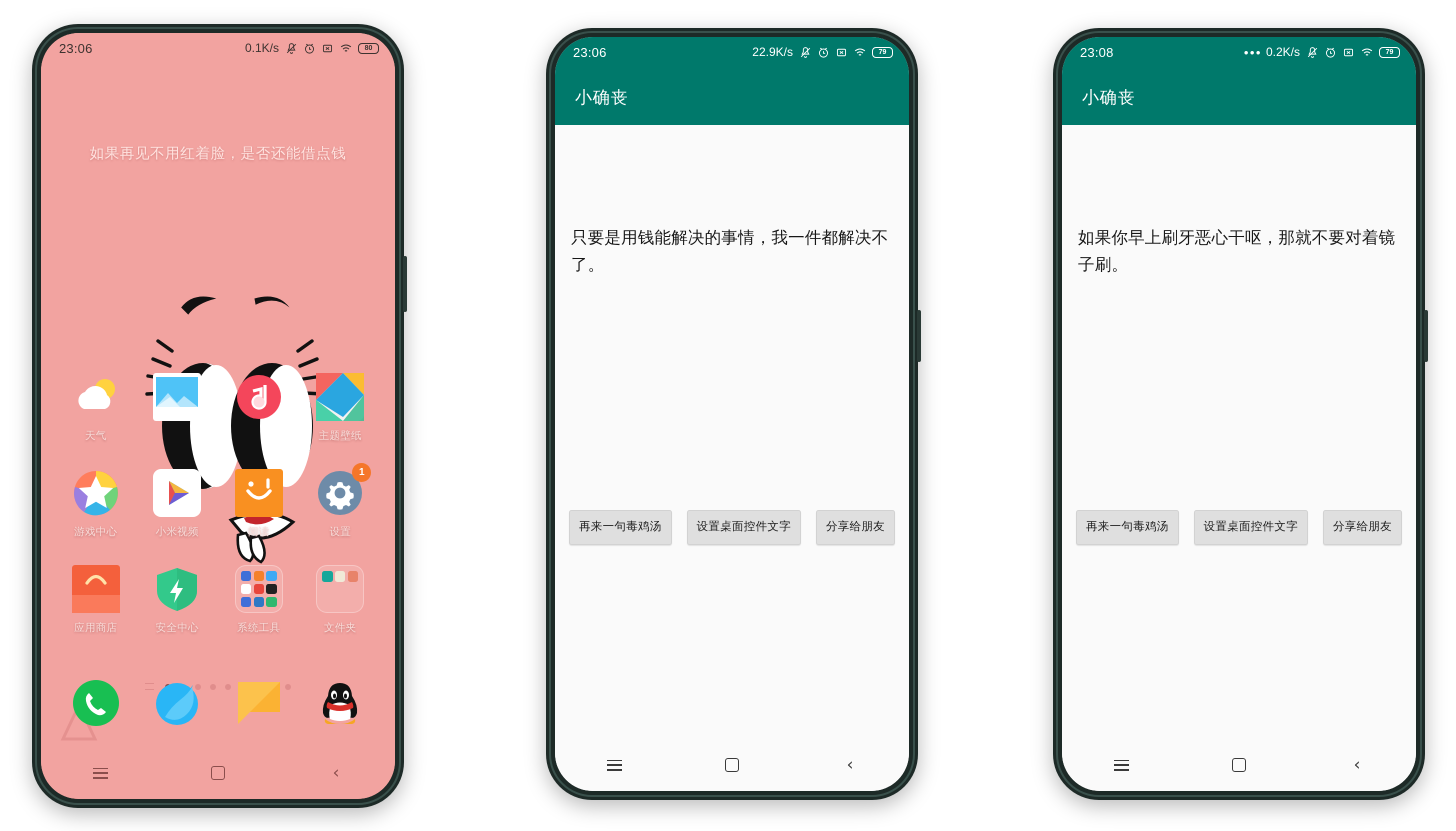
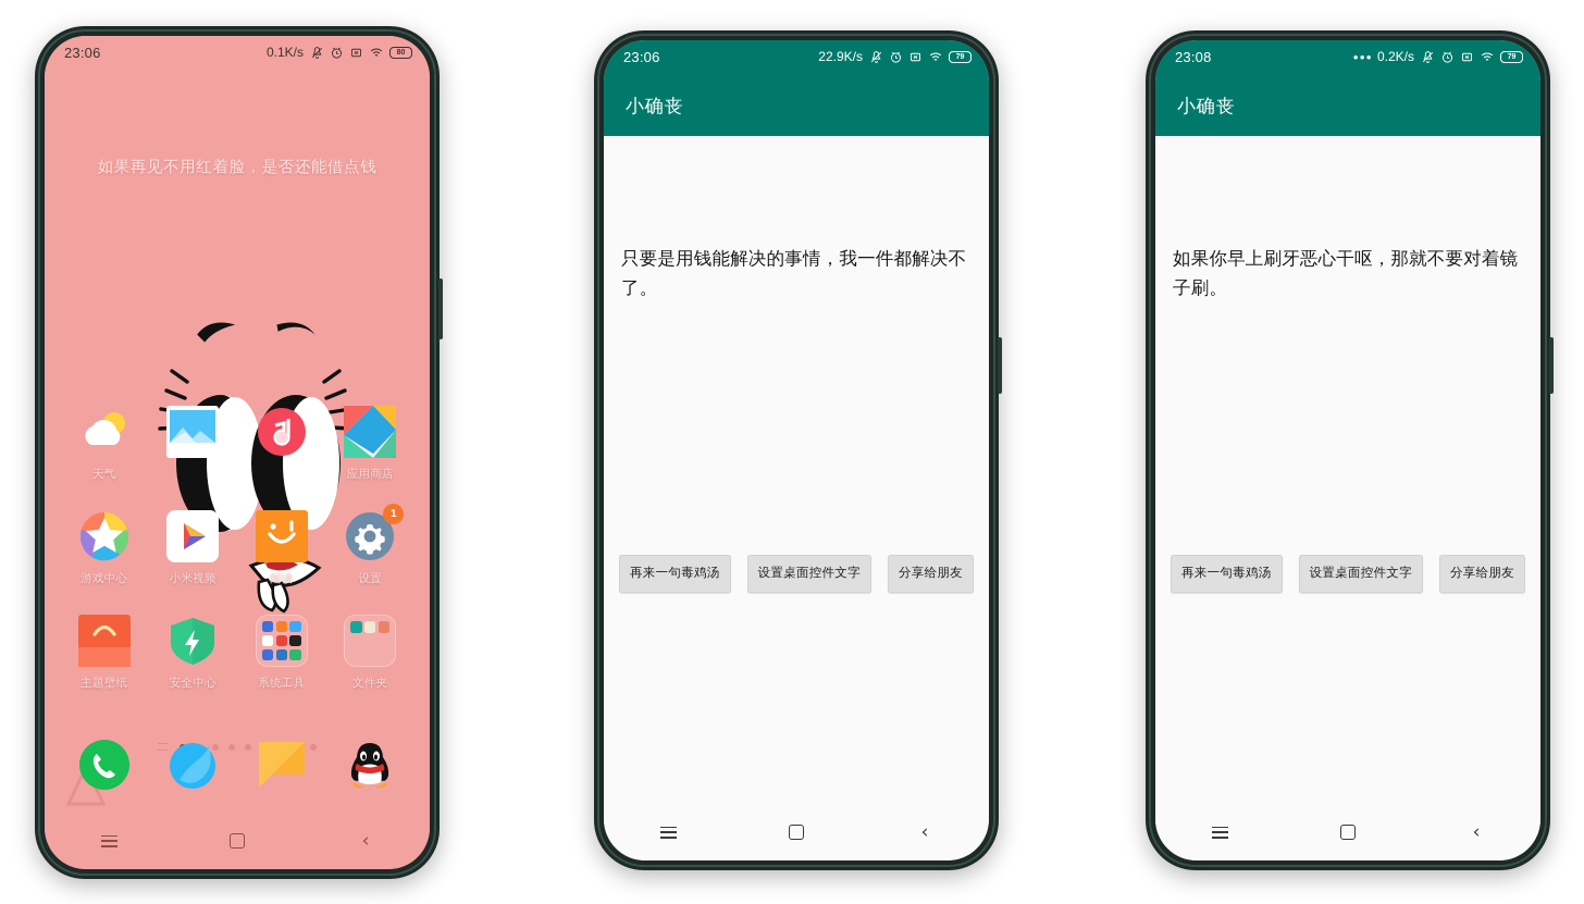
  23:06
  0.1K/s
  如果再见不用红着脸，是否还能借点钱
  天气
- 主题壁纸
+ 应用商店
  游戏中心
  小米视频
  阅读
  1
  设置
- 应用商店
+ 主题壁纸
  安全中心
  系统工具
  文件夹
  ‹
  23:06
  22.9K/s
  小确丧
  只要是用钱能解决的事情，我一件都解决不了。
  再来一句毒鸡汤
  设置桌面控件文字
  分享给朋友
  ‹
  23:08
  •••
  0.2K/s
  小确丧
  如果你早上刷牙恶心干呕，那就不要对着镜子刷。
  再来一句毒鸡汤
  设置桌面控件文字
  分享给朋友
  ‹
